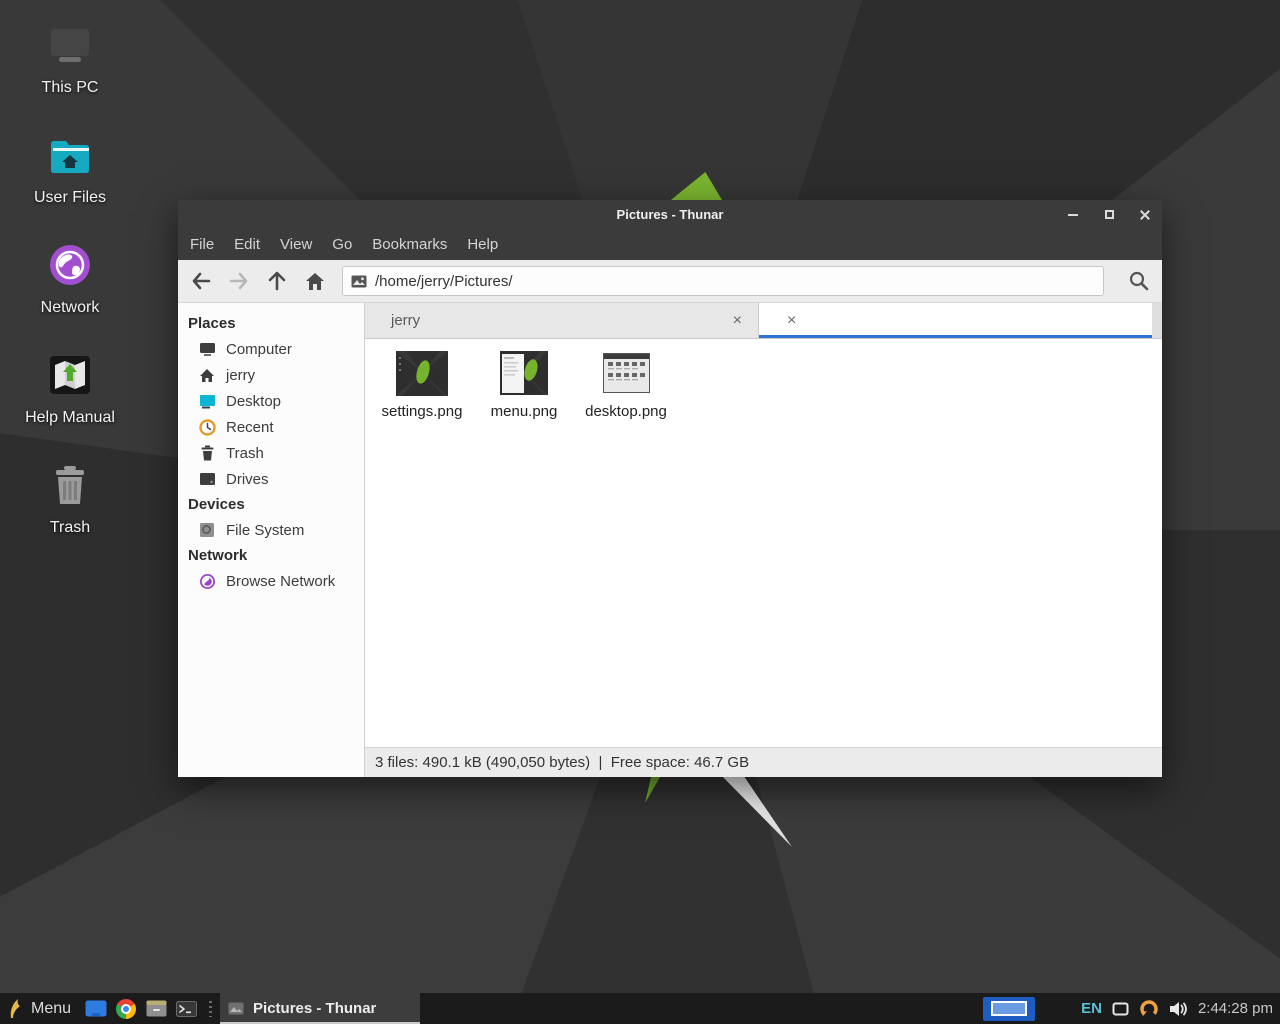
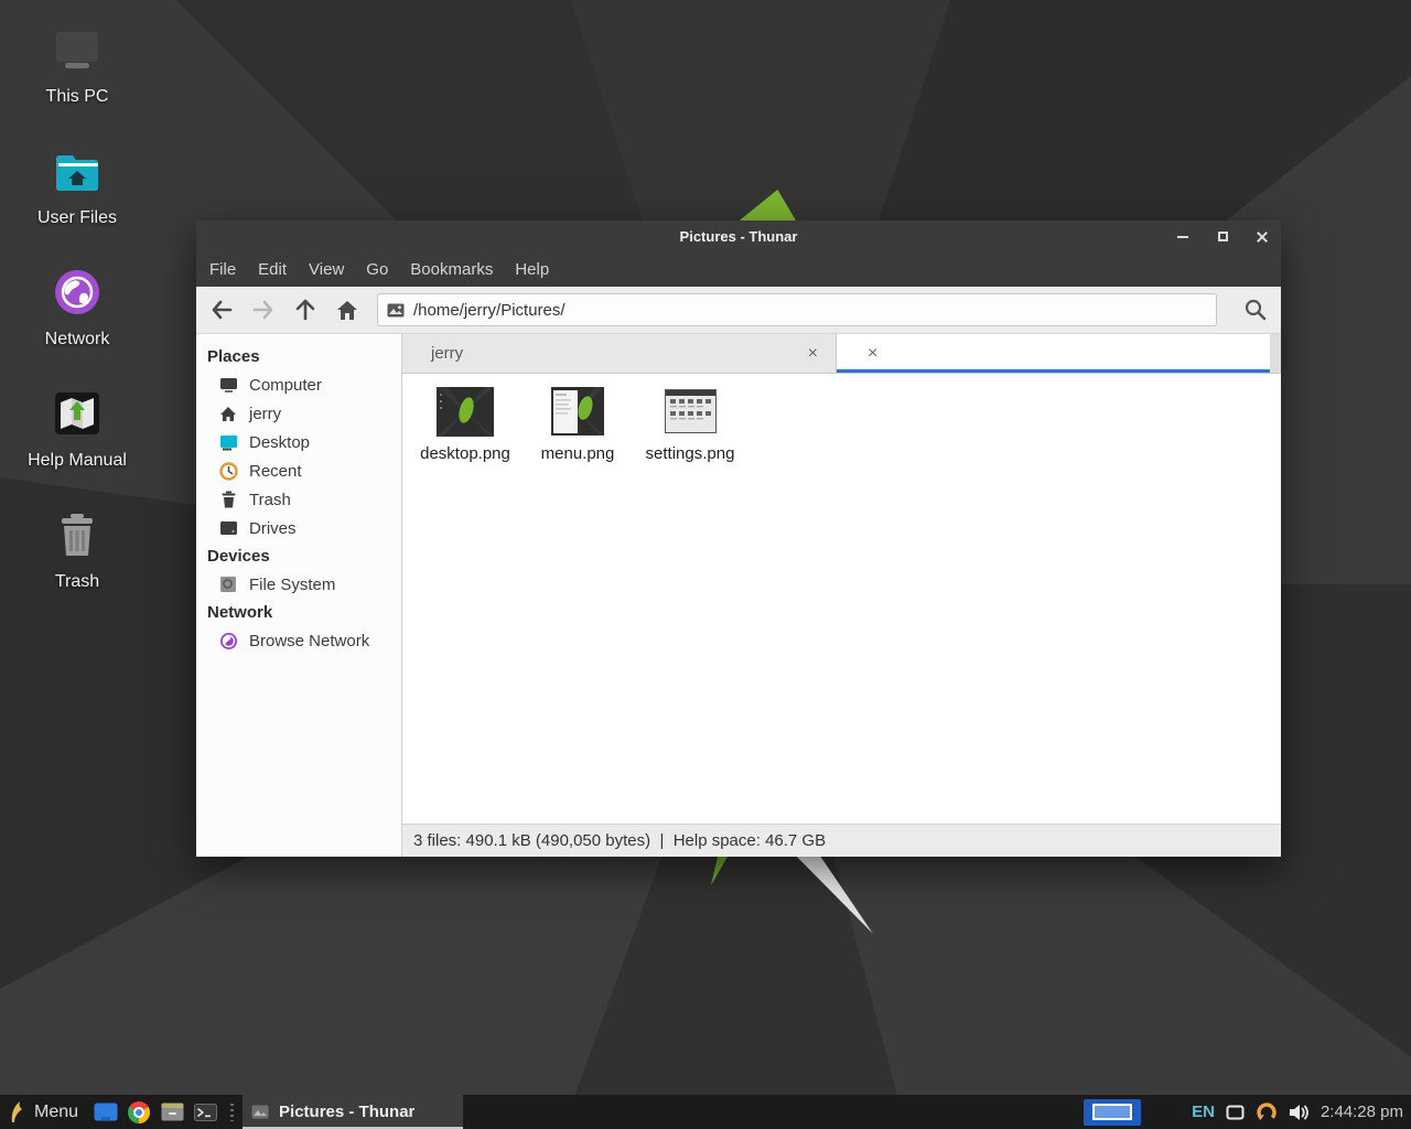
  This PC
  User Files
  Network
  Help Manual
  Trash
  Pictures - Thunar
  File
  Edit
  View
  Go
  Bookmarks
  Help
  /home/jerry/Pictures/
  Places
  Computer
  jerry
  Desktop
  Recent
  Trash
  Drives
  Devices
  File System
  Network
  Browse Network
  jerry
  ×
  ×
- settings.png
+ desktop.png
  menu.png
- desktop.png
+ settings.png
- 3 files: 490.1 kB (490,050 bytes) | Free space: 46.7 GB
+ 3 files: 490.1 kB (490,050 bytes) | Help space: 46.7 GB
  Menu
  Pictures - Thunar
  EN
  2:44:28 pm
